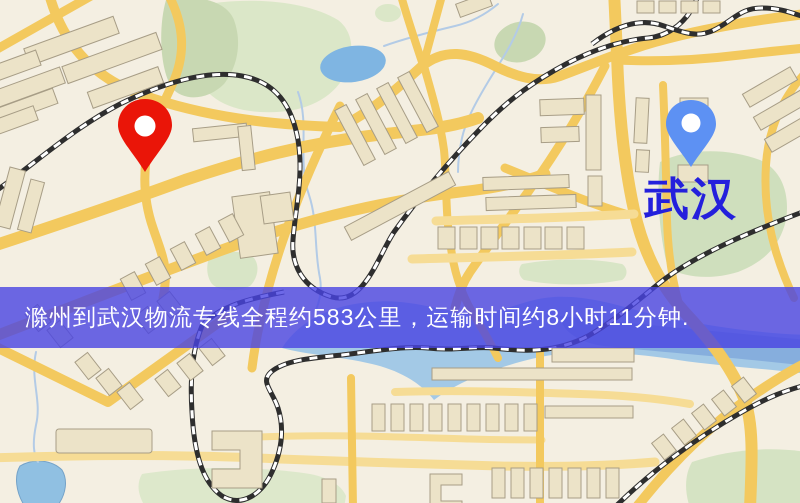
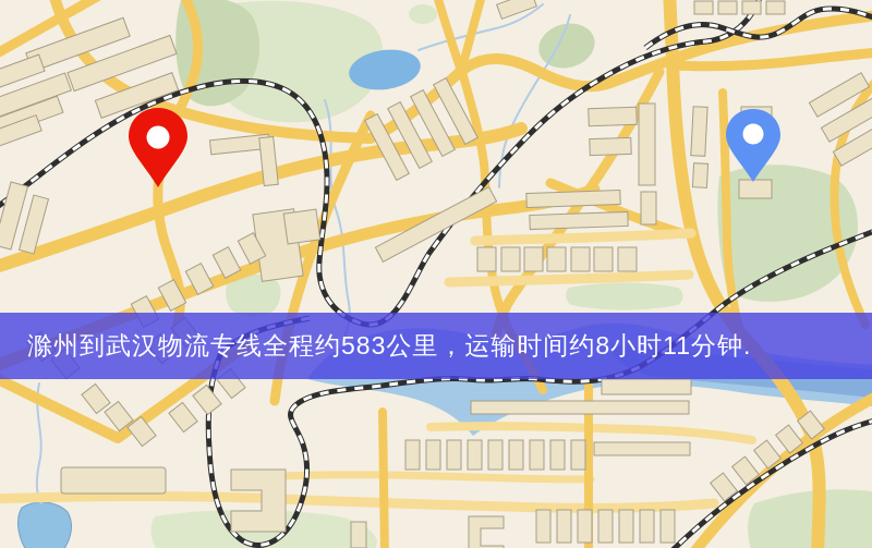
- 武汉
  滁州到武汉物流专线全程约583公里，运输时间约8小时11分钟.
